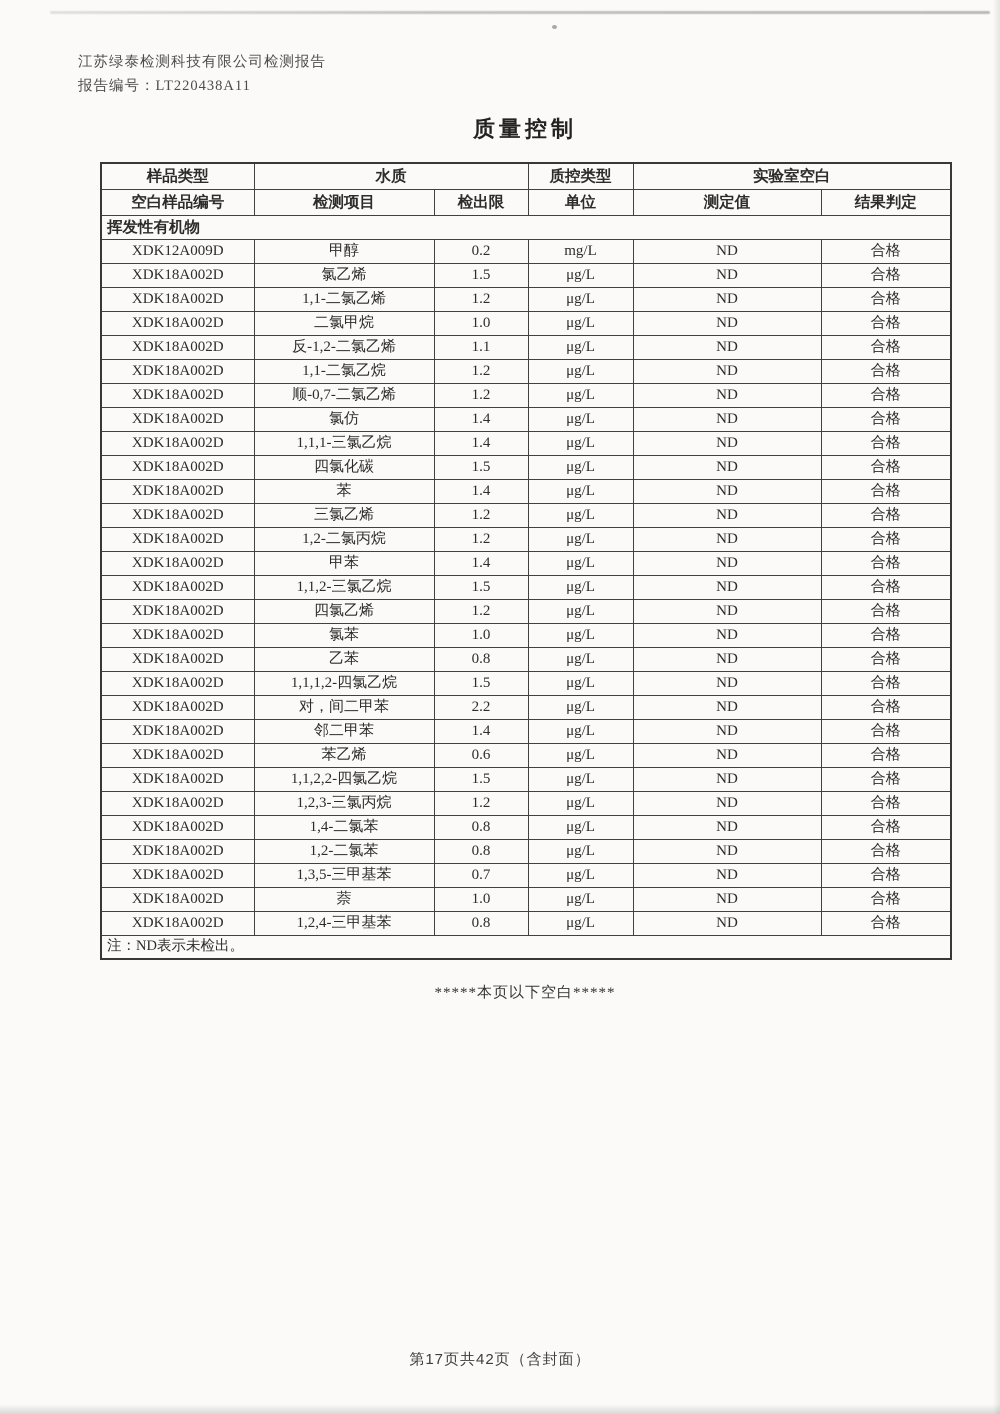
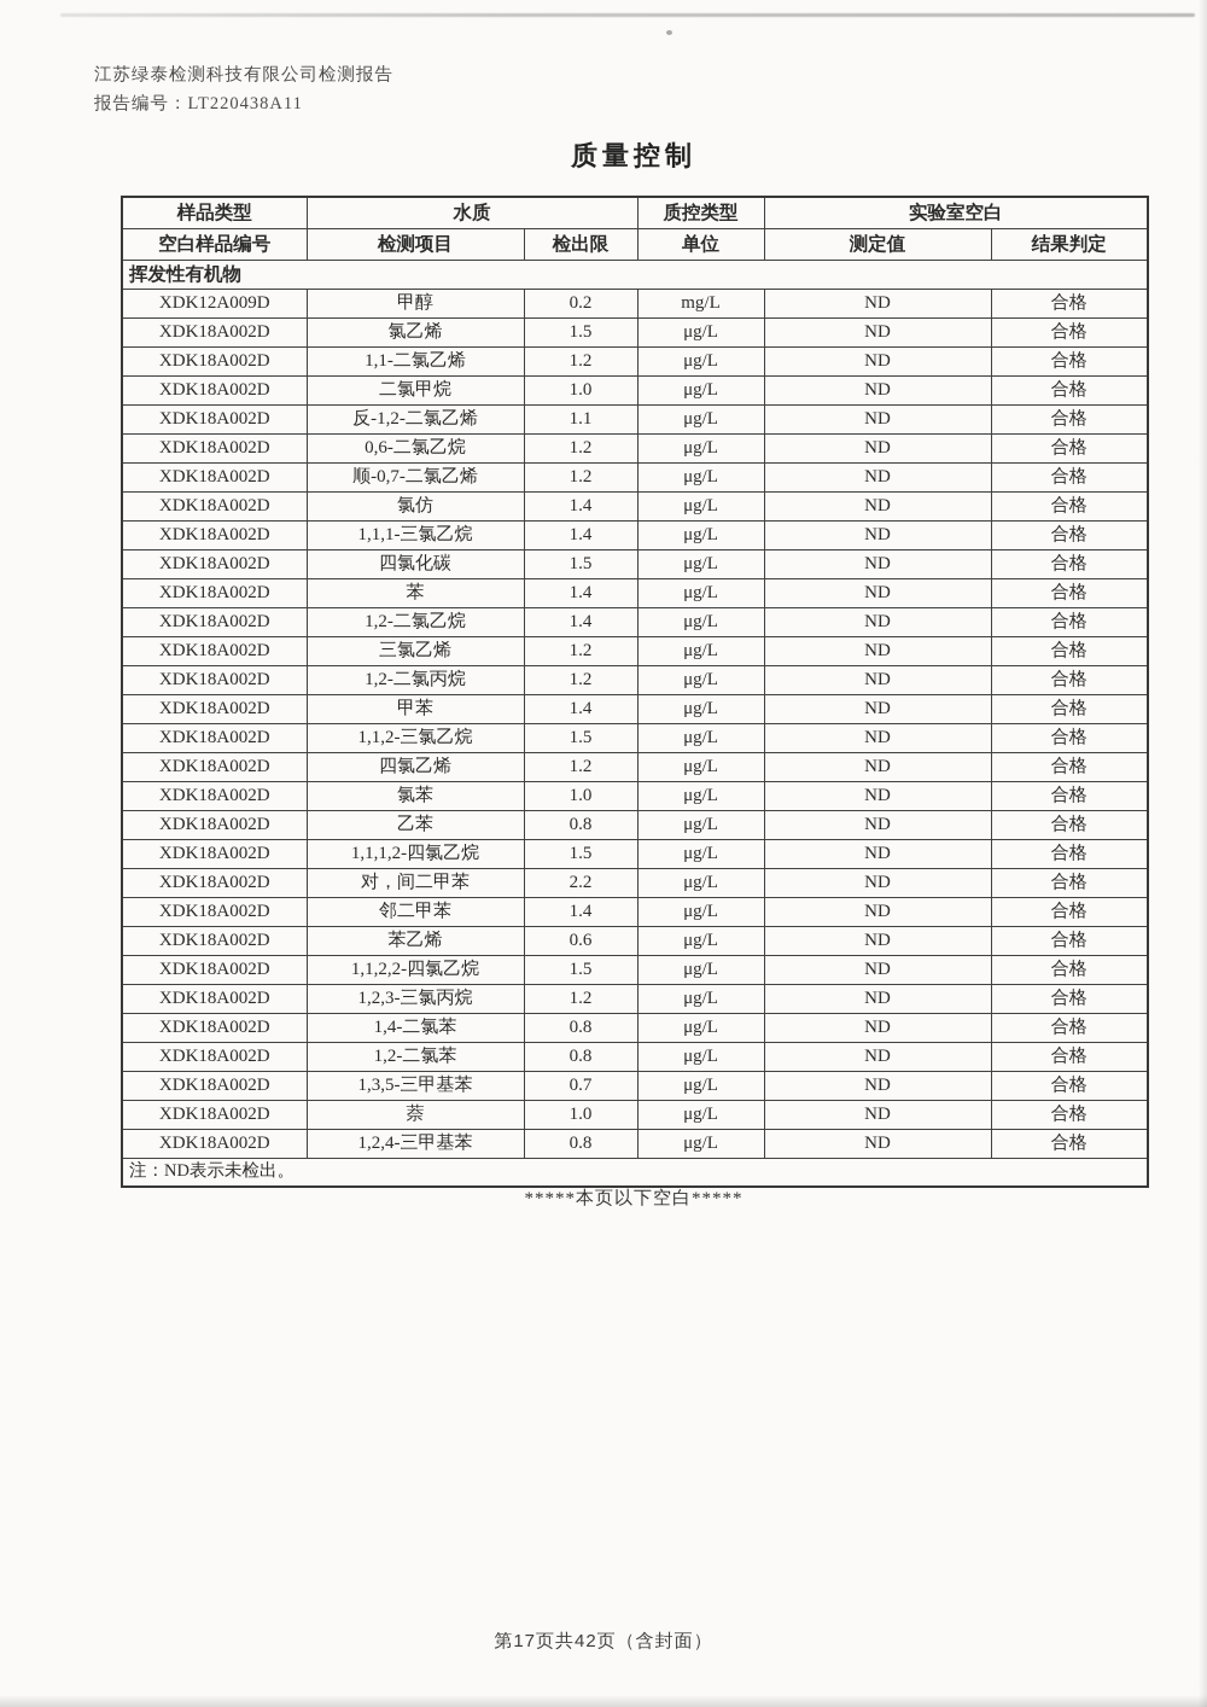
  江苏绿泰检测科技有限公司检测报告
  报告编号：LT220438A11
  质量控制
  样品类型	水质	质控类型	实验室空白
  空白样品编号	检测项目	检出限	单位	测定值	结果判定
  挥发性有机物
  XDK12A009D	甲醇	0.2	mg/L	ND	合格
  XDK18A002D	氯乙烯	1.5	μg/L	ND	合格
  XDK18A002D	1,1-二氯乙烯	1.2	μg/L	ND	合格
  XDK18A002D	二氯甲烷	1.0	μg/L	ND	合格
  XDK18A002D	反-1,2-二氯乙烯	1.1	μg/L	ND	合格
- XDK18A002D	1,1-二氯乙烷	1.2	μg/L	ND	合格
+ XDK18A002D	0,6-二氯乙烷	1.2	μg/L	ND	合格
  XDK18A002D	顺-0,7-二氯乙烯	1.2	μg/L	ND	合格
  XDK18A002D	氯仿	1.4	μg/L	ND	合格
  XDK18A002D	1,1,1-三氯乙烷	1.4	μg/L	ND	合格
  XDK18A002D	四氯化碳	1.5	μg/L	ND	合格
  XDK18A002D	苯	1.4	μg/L	ND	合格
+ XDK18A002D	1,2-二氯乙烷	1.4	μg/L	ND	合格
  XDK18A002D	三氯乙烯	1.2	μg/L	ND	合格
  XDK18A002D	1,2-二氯丙烷	1.2	μg/L	ND	合格
  XDK18A002D	甲苯	1.4	μg/L	ND	合格
  XDK18A002D	1,1,2-三氯乙烷	1.5	μg/L	ND	合格
  XDK18A002D	四氯乙烯	1.2	μg/L	ND	合格
  XDK18A002D	氯苯	1.0	μg/L	ND	合格
  XDK18A002D	乙苯	0.8	μg/L	ND	合格
  XDK18A002D	1,1,1,2-四氯乙烷	1.5	μg/L	ND	合格
  XDK18A002D	对，间二甲苯	2.2	μg/L	ND	合格
  XDK18A002D	邻二甲苯	1.4	μg/L	ND	合格
  XDK18A002D	苯乙烯	0.6	μg/L	ND	合格
  XDK18A002D	1,1,2,2-四氯乙烷	1.5	μg/L	ND	合格
  XDK18A002D	1,2,3-三氯丙烷	1.2	μg/L	ND	合格
  XDK18A002D	1,4-二氯苯	0.8	μg/L	ND	合格
  XDK18A002D	1,2-二氯苯	0.8	μg/L	ND	合格
  XDK18A002D	1,3,5-三甲基苯	0.7	μg/L	ND	合格
  XDK18A002D	萘	1.0	μg/L	ND	合格
  XDK18A002D	1,2,4-三甲基苯	0.8	μg/L	ND	合格
  注：ND表示未检出。
  *****本页以下空白*****
  第17页共42页（含封面）
